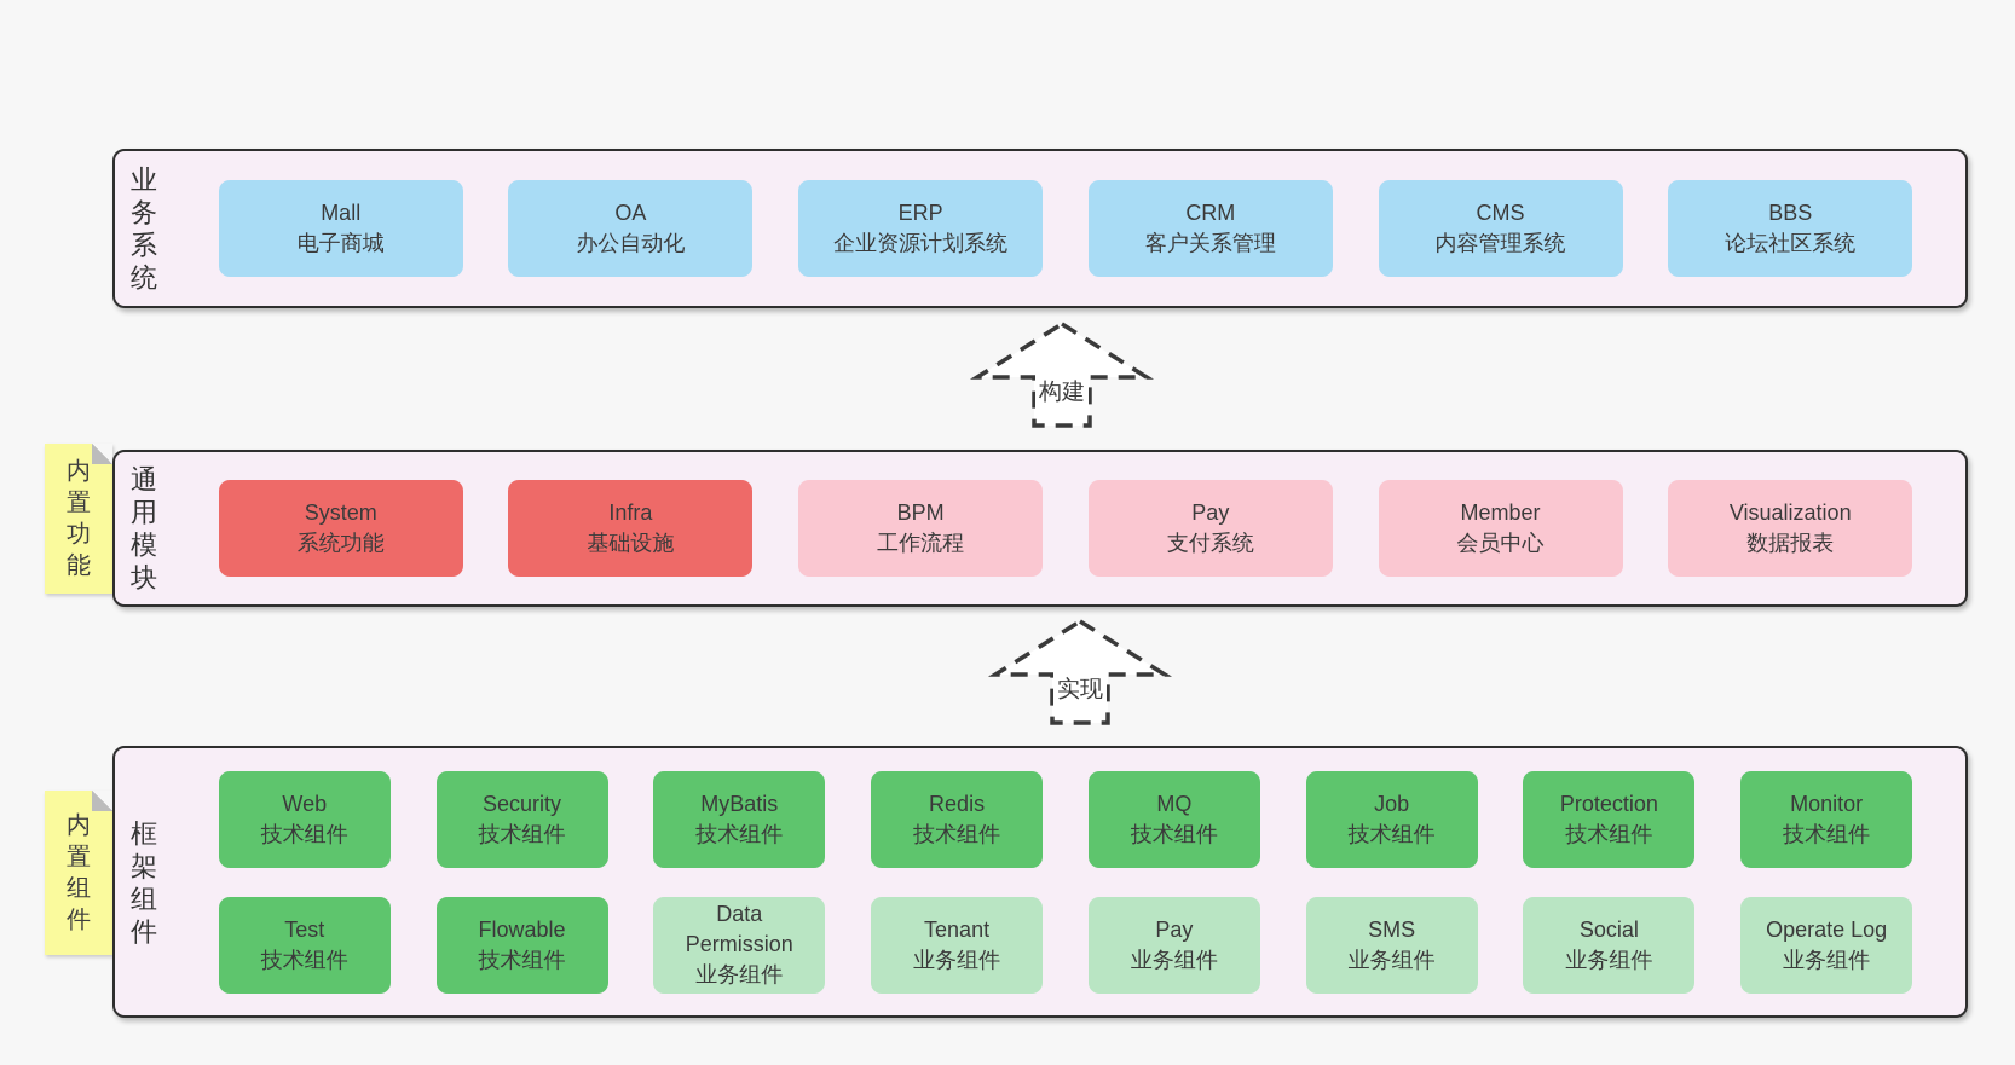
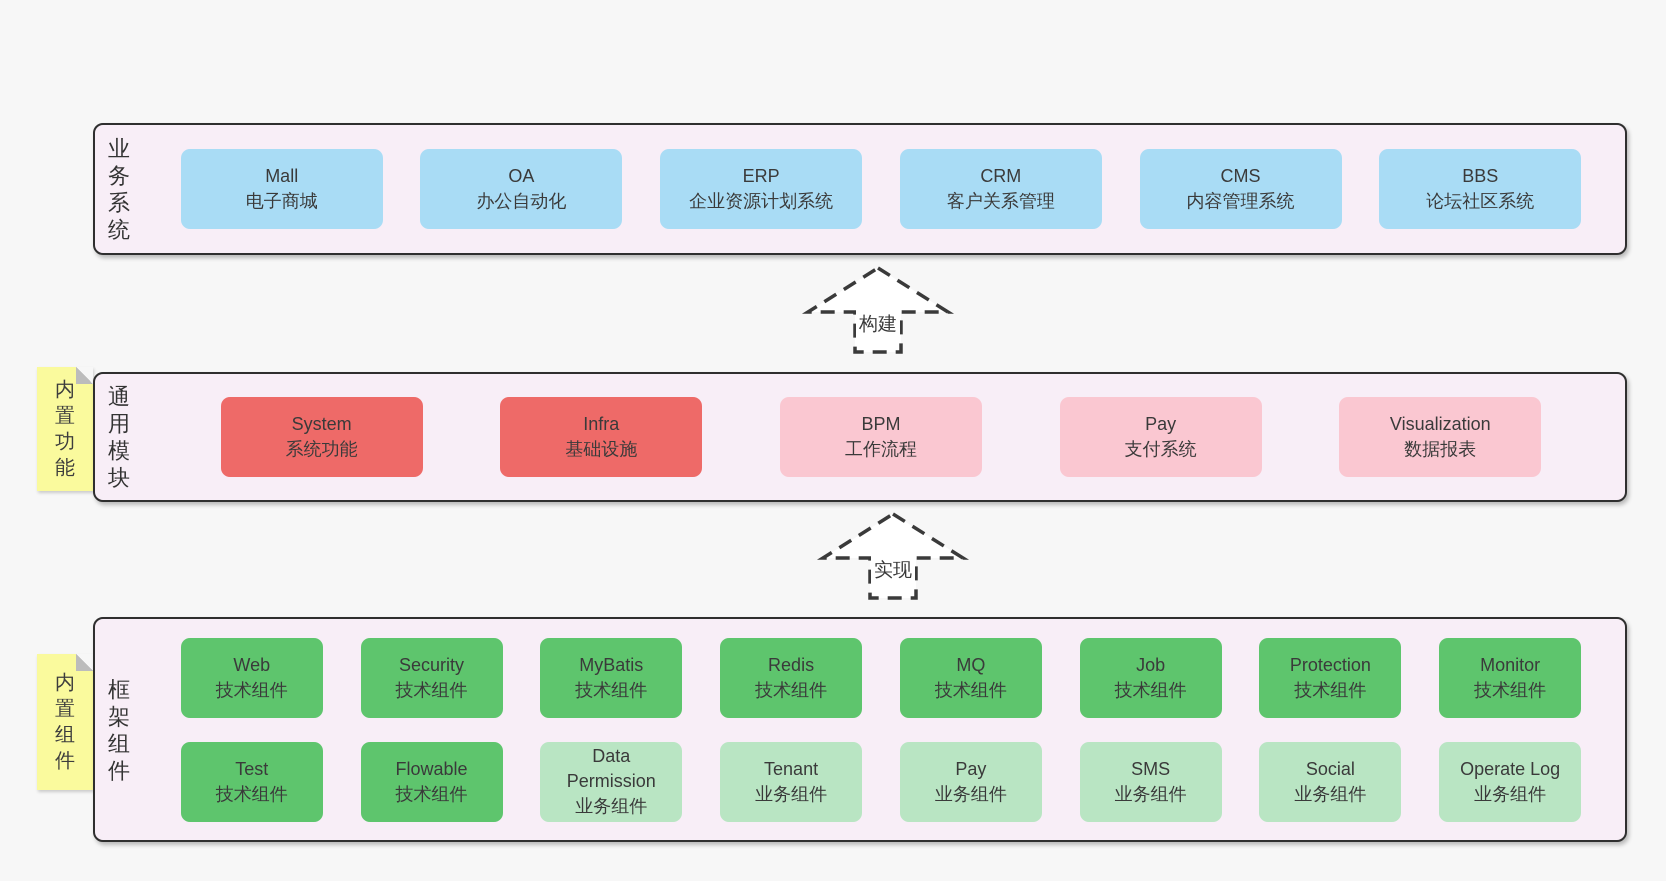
  业
  务
  系
  统
  Mall
  电子商城
  OA
  办公自动化
  ERP
  企业资源计划系统
  CRM
  客户关系管理
  CMS
  内容管理系统
  BBS
  论坛社区系统
  构建
  内
  置
  功
  能
  通
  用
  模
  块
  System
  系统功能
  Infra
  基础设施
  BPM
  工作流程
  Pay
  支付系统
- Member
- 会员中心
  Visualization
  数据报表
  实现
  内
  置
  组
  件
  框
  架
  组
  件
  Web
  技术组件
  Security
  技术组件
  MyBatis
  技术组件
  Redis
  技术组件
  MQ
  技术组件
  Job
  技术组件
  Protection
  技术组件
  Monitor
  技术组件
  Test
  技术组件
  Flowable
  技术组件
  Data Permission
  业务组件
  Tenant
  业务组件
  Pay
  业务组件
  SMS
  业务组件
  Social
  业务组件
  Operate Log
  业务组件
